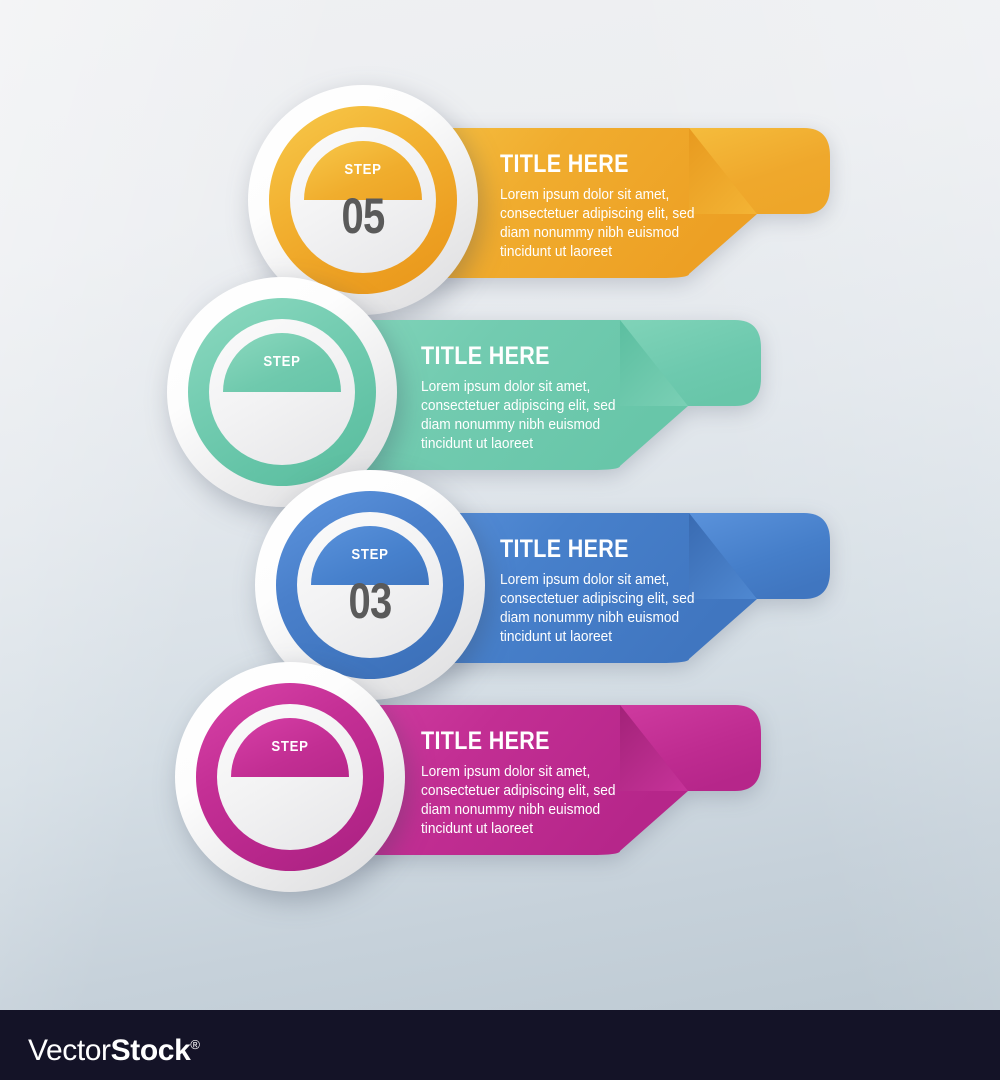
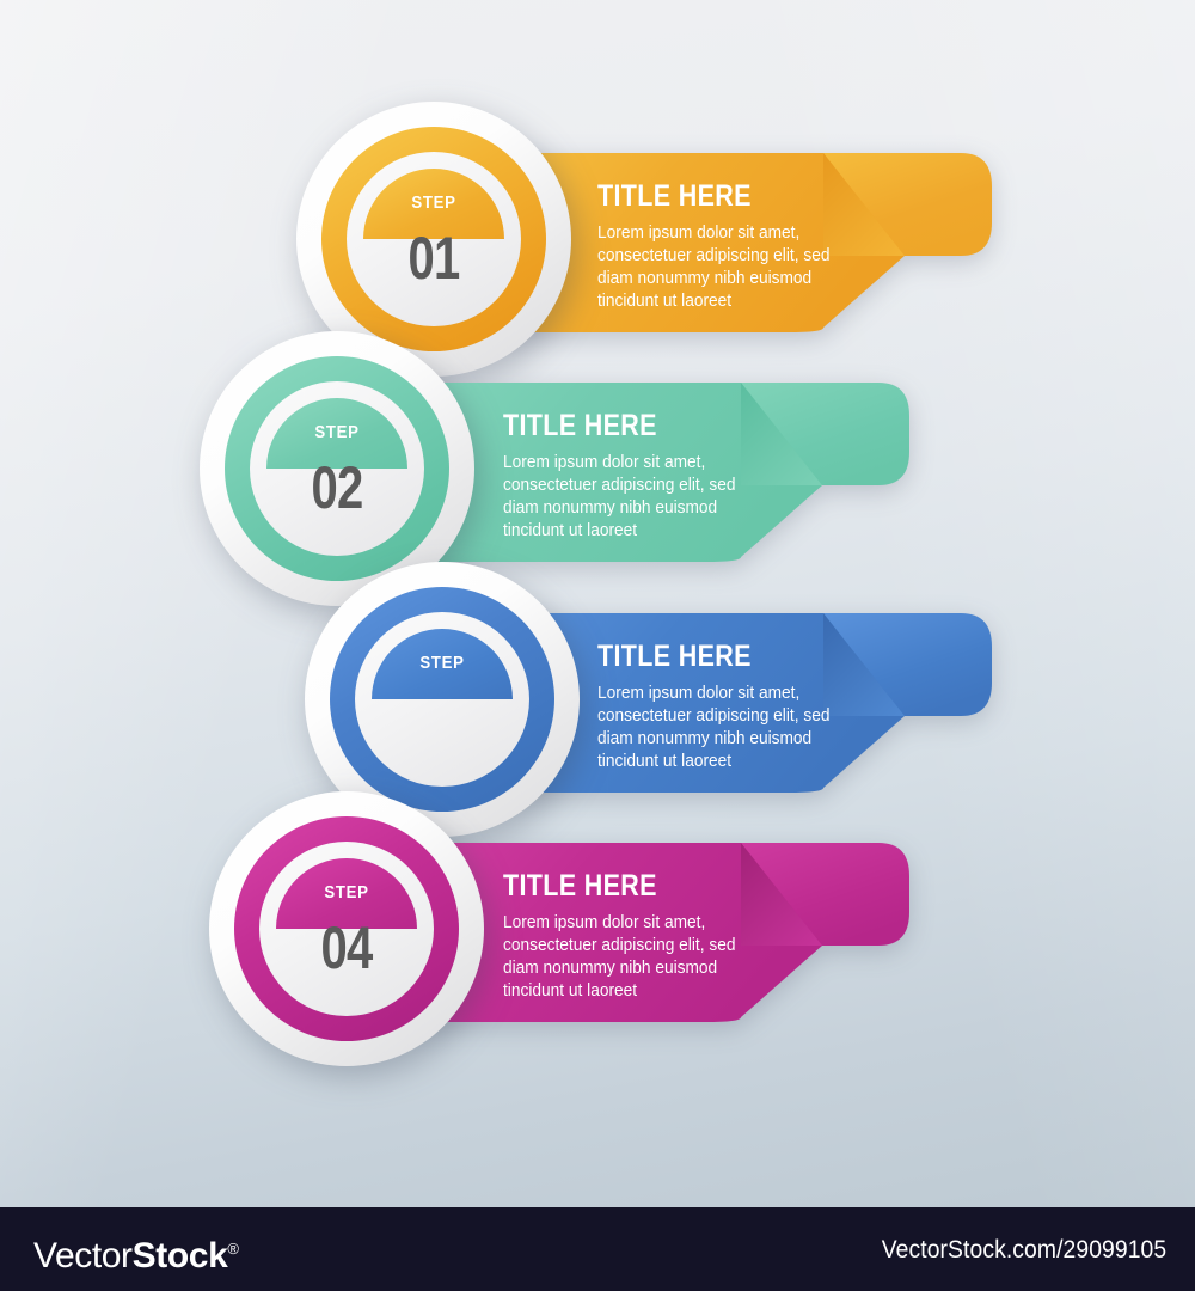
  TITLE HERE
  Lorem ipsum dolor sit amet,
  consectetuer adipiscing elit, sed
  diam nonummy nibh euismod
  tincidunt ut laoreet
  STEP
- 05
+ 01
  TITLE HERE
  Lorem ipsum dolor sit amet,
  consectetuer adipiscing elit, sed
  diam nonummy nibh euismod
  tincidunt ut laoreet
  STEP
+ 02
  TITLE HERE
  Lorem ipsum dolor sit amet,
  consectetuer adipiscing elit, sed
  diam nonummy nibh euismod
  tincidunt ut laoreet
  STEP
- 03
  TITLE HERE
  Lorem ipsum dolor sit amet,
  consectetuer adipiscing elit, sed
  diam nonummy nibh euismod
  tincidunt ut laoreet
  STEP
+ 04
  VectorStock®
+ VectorStock.com/29099105
